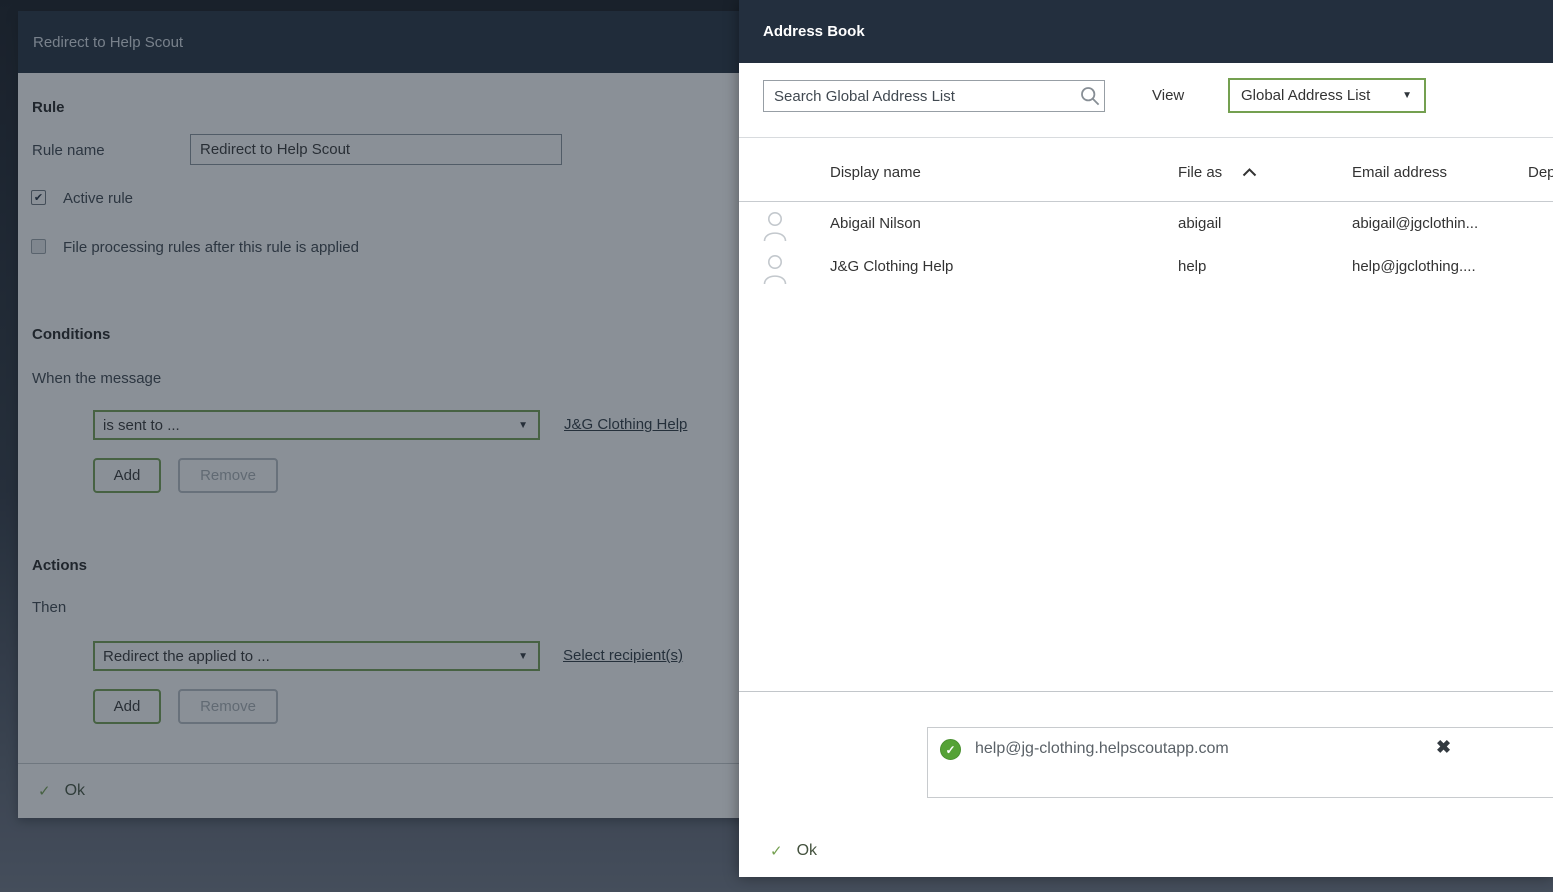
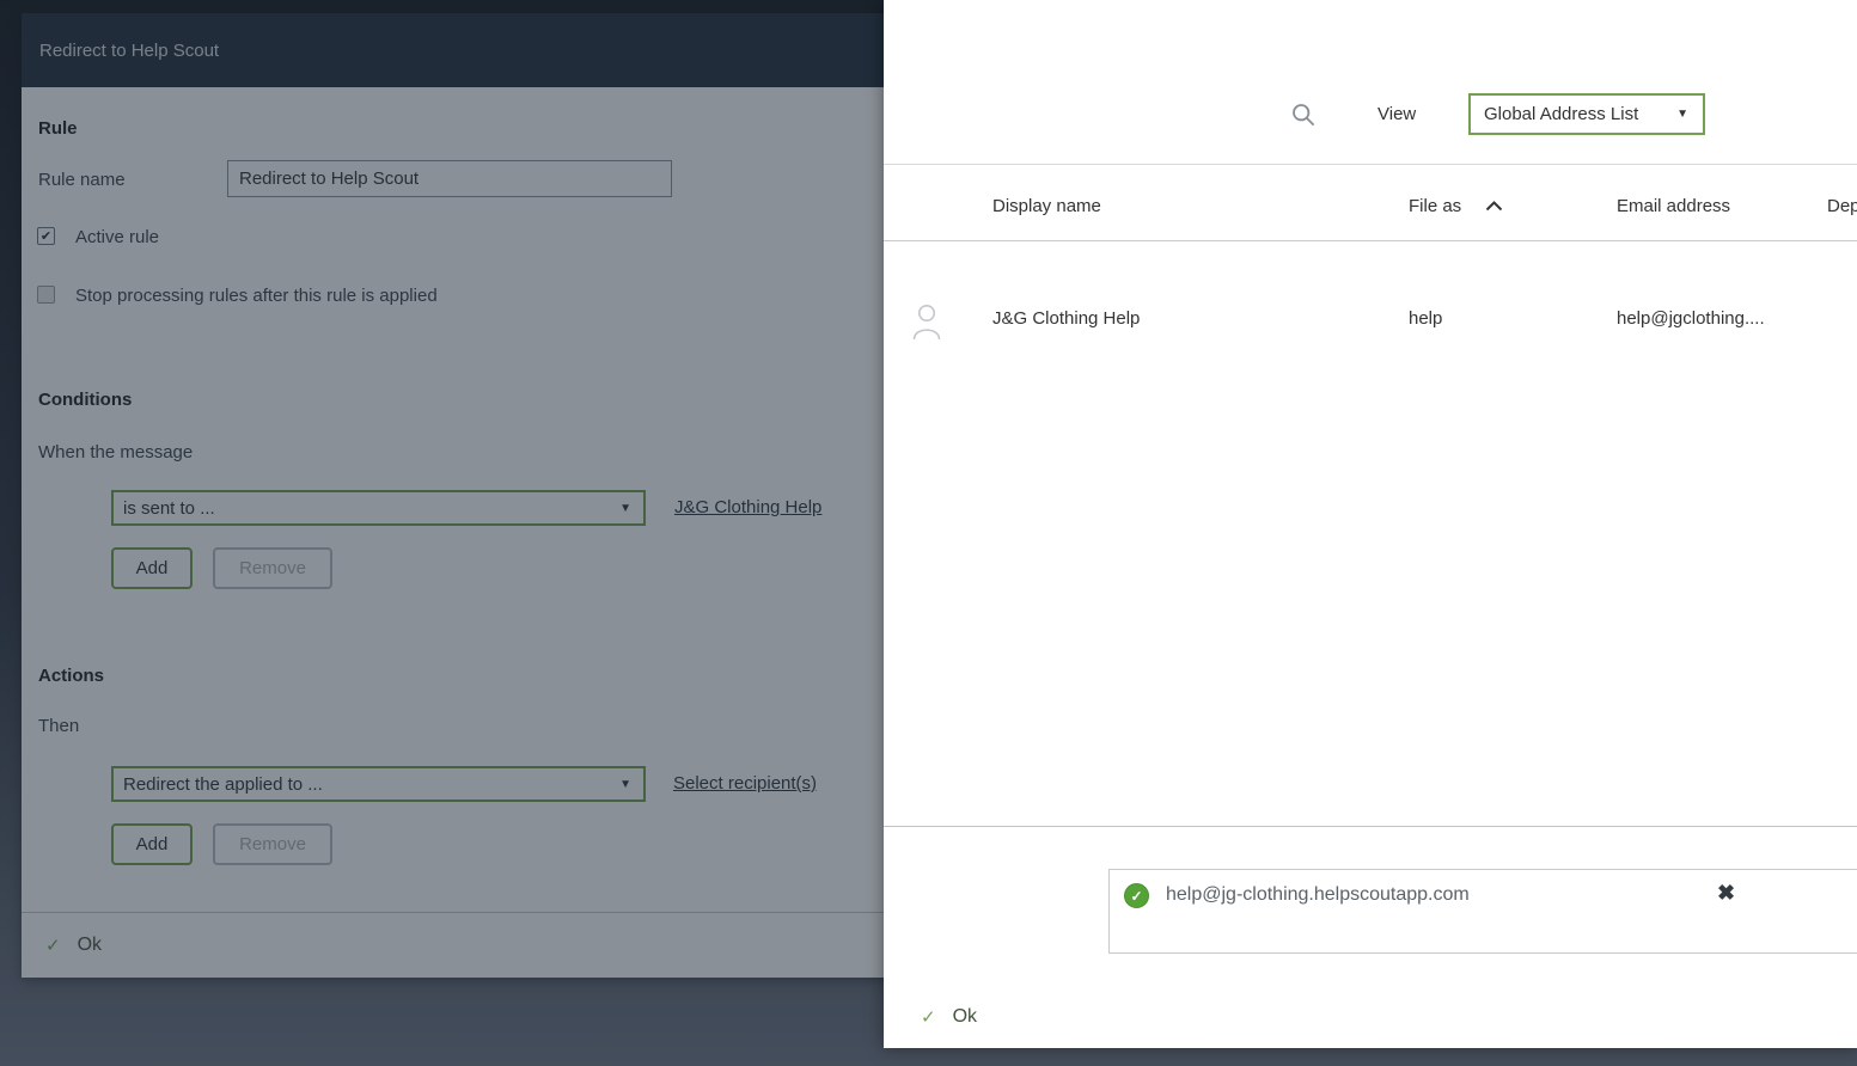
  Redirect to Help Scout
  Rule
  Rule name
  Redirect to Help Scout
  ✔
  Active rule
- File processing rules after this rule is applied
+ Stop processing rules after this rule is applied
  Conditions
  When the message
  is sent to ...
  ▼
  J&G Clothing Help
  Add
  Remove
  Actions
  Then
  Redirect the applied to ...
  ▼
  Select recipient(s)
  Add
  Remove
  ✓
  Ok
- Address Book
- Search Global Address List
  View
  Global Address List
  ▼
  Display name
  File as
  Email address
  Dep
- Abigail Nilson
- abigail
- abigail@jgclothin...
  J&G Clothing Help
  help
  help@jgclothing....
  ✓
  help@jg-clothing.helpscoutapp.com
  ✖
  ✓
  Ok
